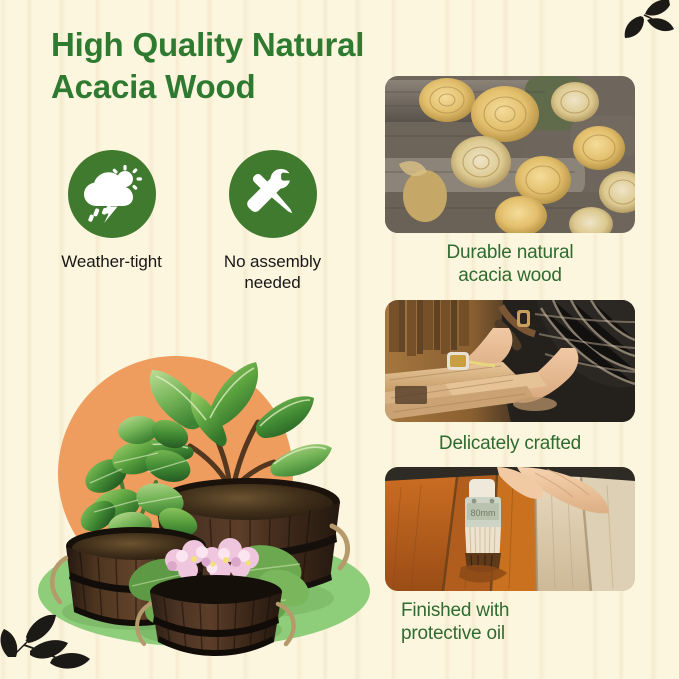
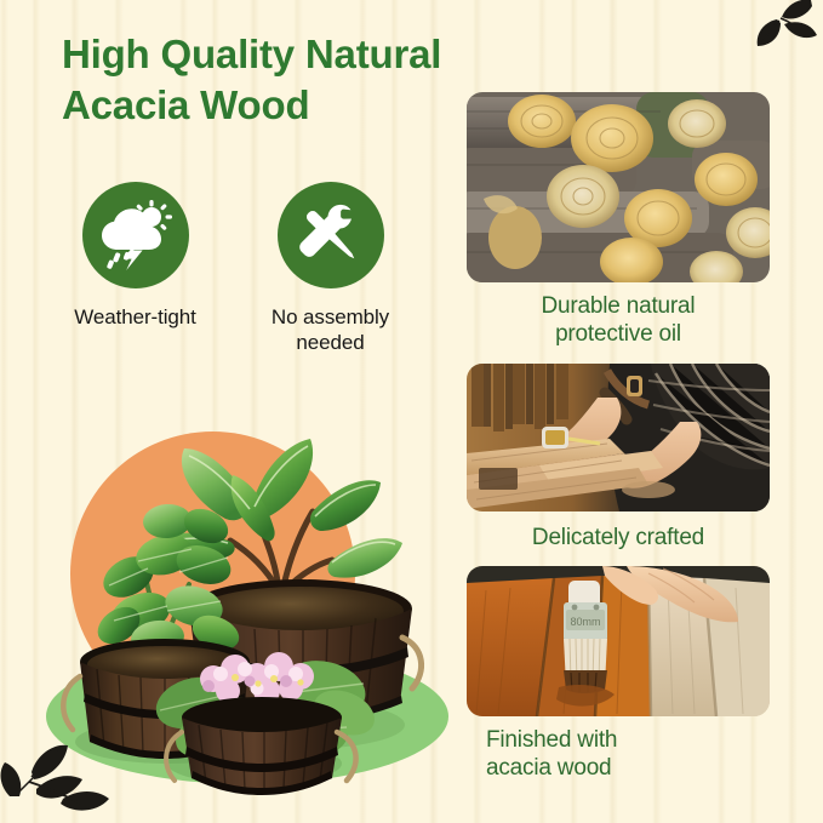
  High Quality Natural
  Acacia Wood
  Weather-tight
  No assembly
  needed
  Durable natural
- acacia wood
+ protective oil
  Delicately crafted
  80mm
  Finished with
- protective oil
+ acacia wood
